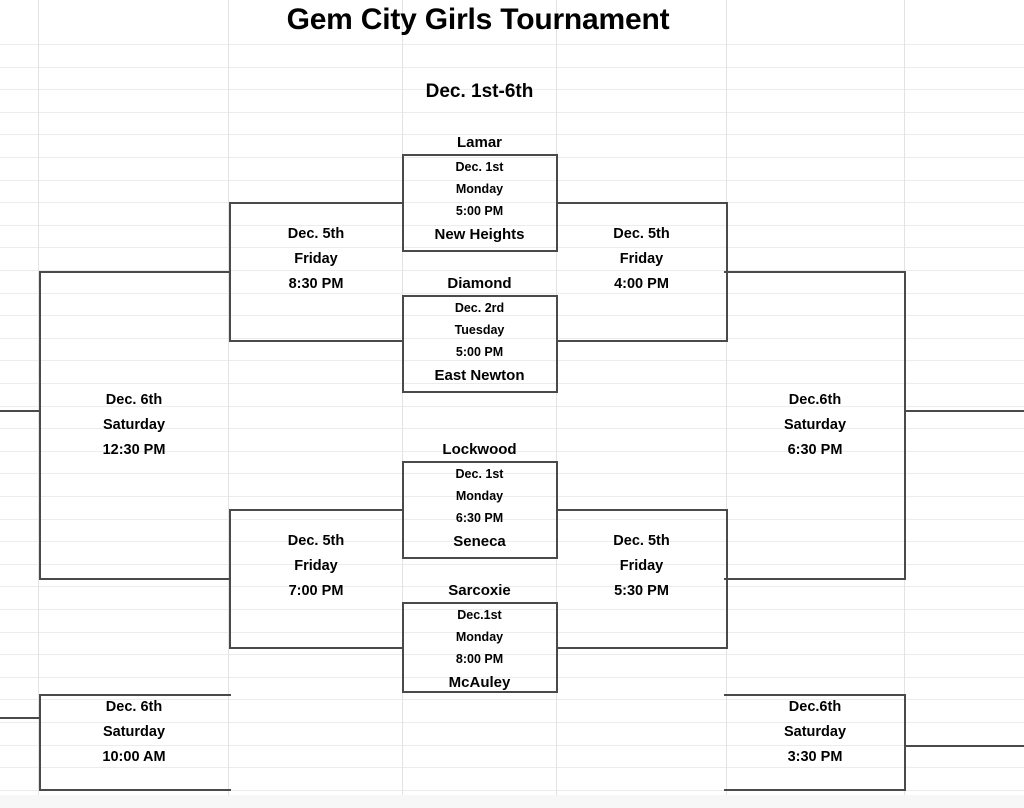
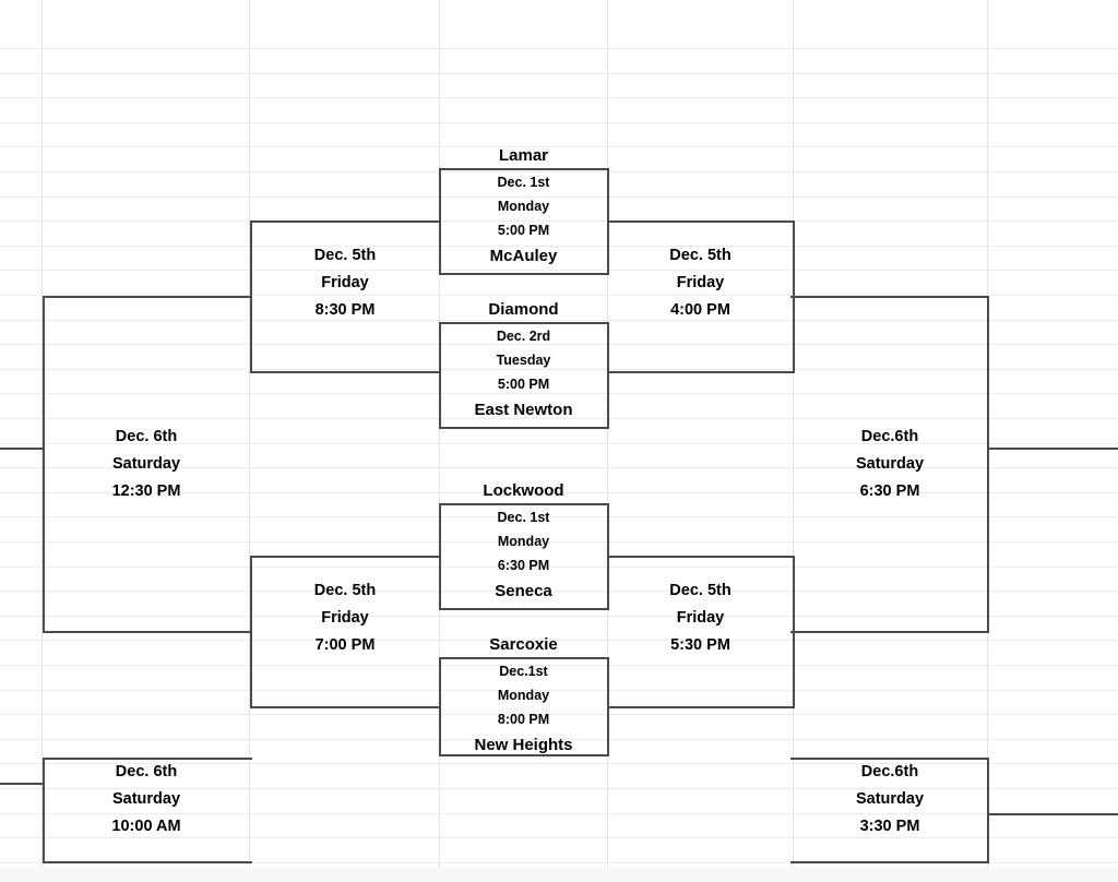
- Gem City Girls Tournament
- Dec. 1st-6th
  Lamar
  Dec. 1st
  Monday
  5:00 PM
- New Heights
+ McAuley
  Diamond
  Dec. 2rd
  Tuesday
  5:00 PM
  East Newton
  Lockwood
  Dec. 1st
  Monday
  6:30 PM
  Seneca
  Sarcoxie
  Dec.1st
  Monday
  8:00 PM
- McAuley
+ New Heights
  Dec. 5th
  Friday
  8:30 PM
  Dec. 5th
  Friday
  4:00 PM
  Dec. 5th
  Friday
  7:00 PM
  Dec. 5th
  Friday
  5:30 PM
  Dec. 6th
  Saturday
  12:30 PM
  Dec.6th
  Saturday
  6:30 PM
  Dec. 6th
  Saturday
  10:00 AM
  Dec.6th
  Saturday
  3:30 PM
